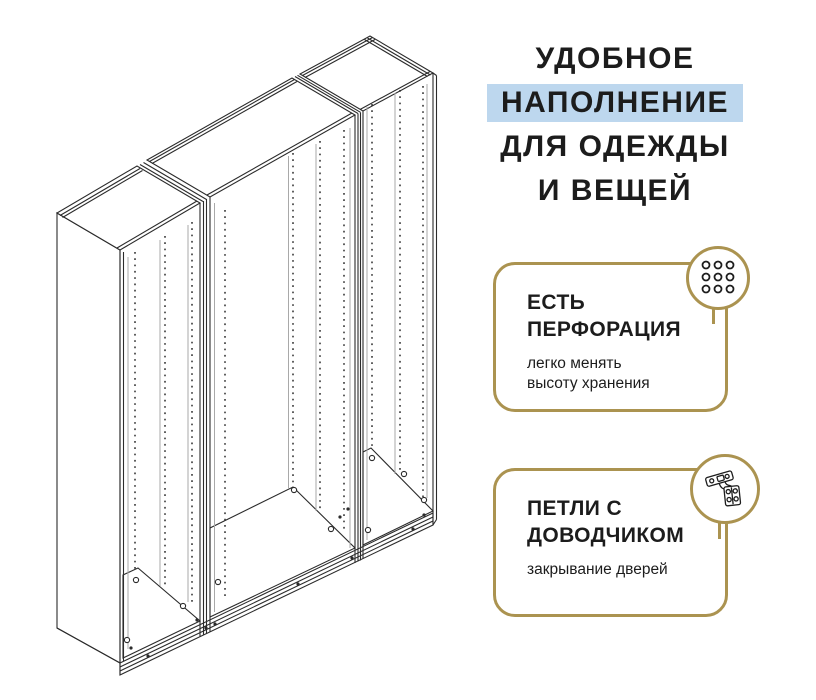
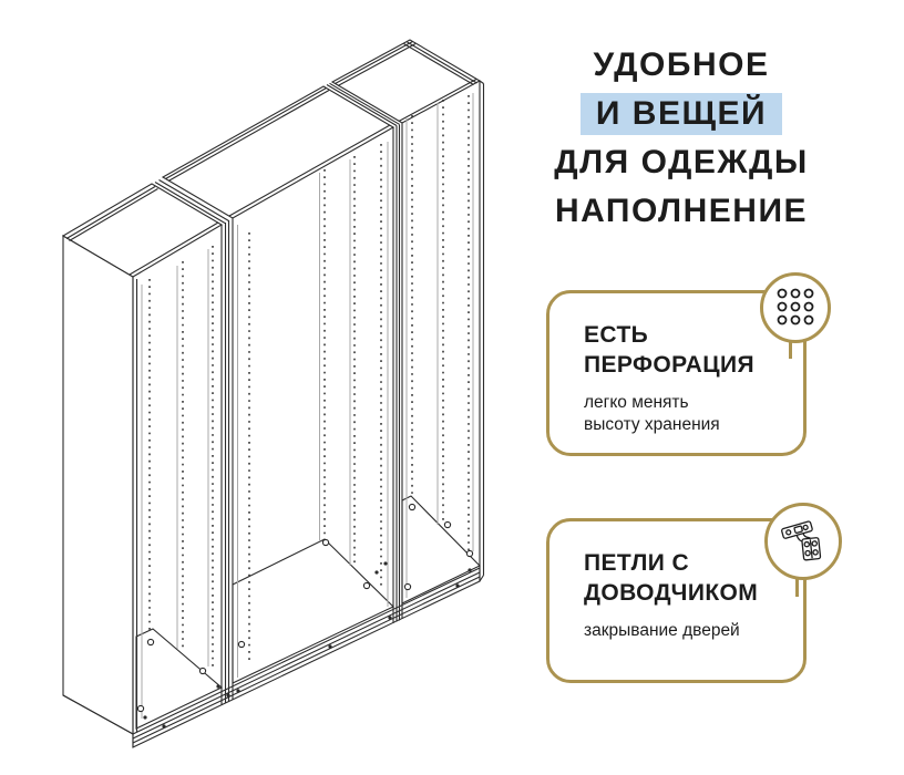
  УДОБНОЕ
- НАПОЛНЕНИЕ
+ И ВЕЩЕЙ
  ДЛЯ ОДЕЖДЫ
- И ВЕЩЕЙ
+ НАПОЛНЕНИЕ
  ЕСТЬ
  ПЕРФОРАЦИЯ
  легко менять
  высоту хранения
  ПЕТЛИ С
  ДОВОДЧИКОМ
  закрывание дверей
